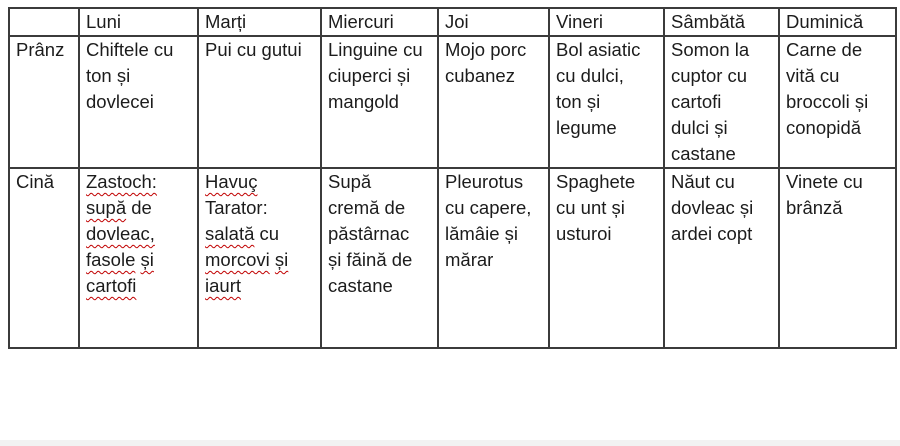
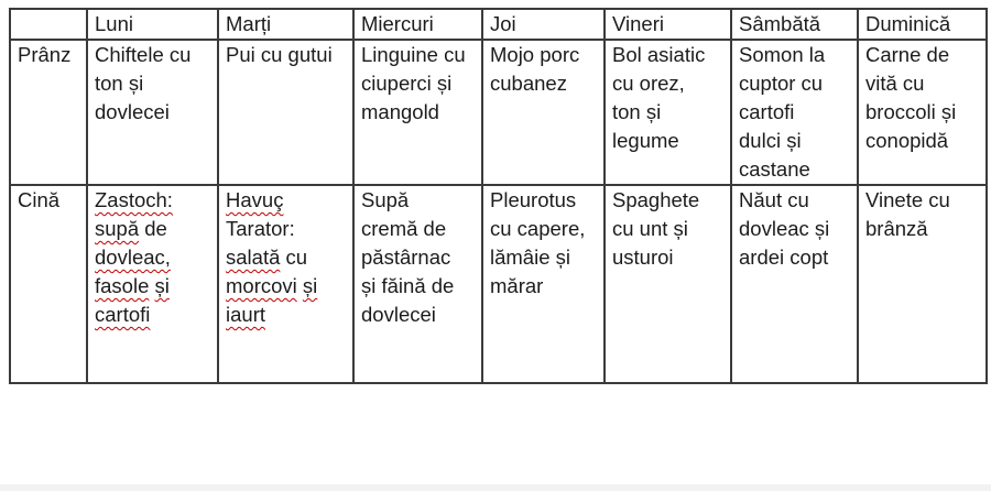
  	Luni	Marți	Miercuri	Joi	Vineri	Sâmbătă	Duminică
- Prânz	Chiftele cu ton și dovlecei	Pui cu gutui	Linguine cu ciuperci și mangold	Mojo porc cubanez	Bol asiatic cu dulci, ton și legume	Somon la cuptor cu cartofi dulci și castane	Carne de vită cu broccoli și conopidă
+ Prânz	Chiftele cu ton și dovlecei	Pui cu gutui	Linguine cu ciuperci și mangold	Mojo porc cubanez	Bol asiatic cu orez, ton și legume	Somon la cuptor cu cartofi dulci și castane	Carne de vită cu broccoli și conopidă
- Cină	Zastoch: supă de dovleac, fasole și cartofi	Havuç Tarator: salată cu morcovi și iaurt	Supă cremă de păstârnac și făină de castane	Pleurotus cu capere, lămâie și mărar	Spaghete cu unt și usturoi	Năut cu dovleac și ardei copt	Vinete cu brânză
+ Cină	Zastoch: supă de dovleac, fasole și cartofi	Havuç Tarator: salată cu morcovi și iaurt	Supă cremă de păstârnac și făină de dovlecei	Pleurotus cu capere, lămâie și mărar	Spaghete cu unt și usturoi	Năut cu dovleac și ardei copt	Vinete cu brânză
